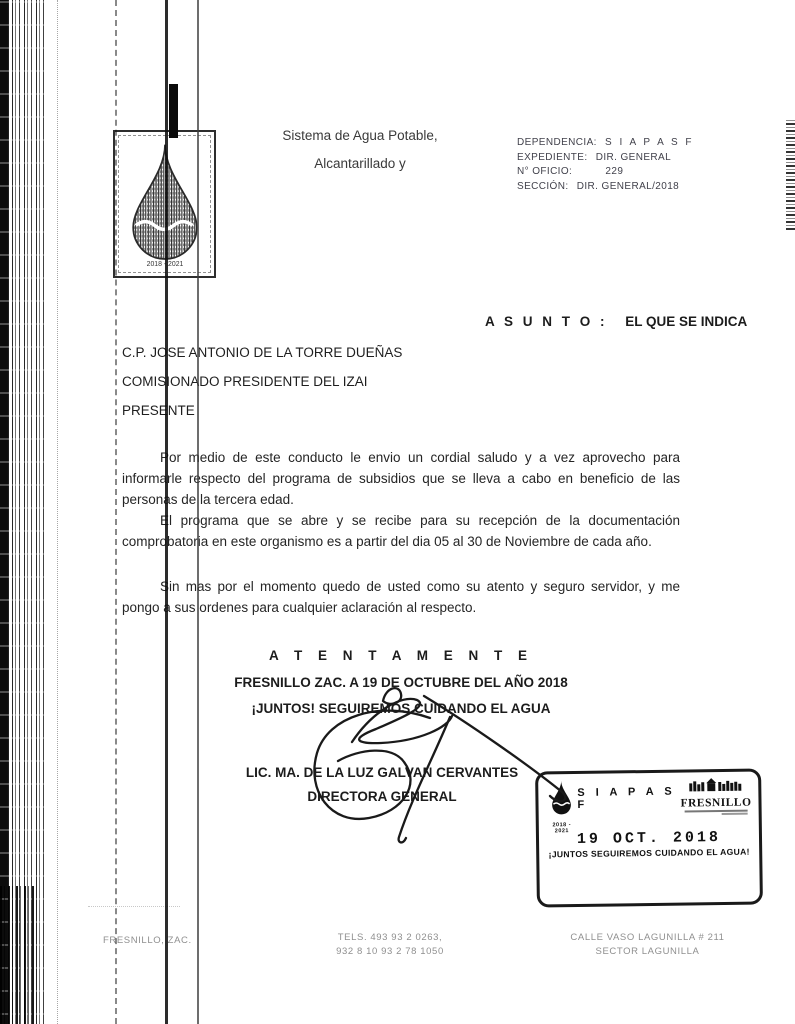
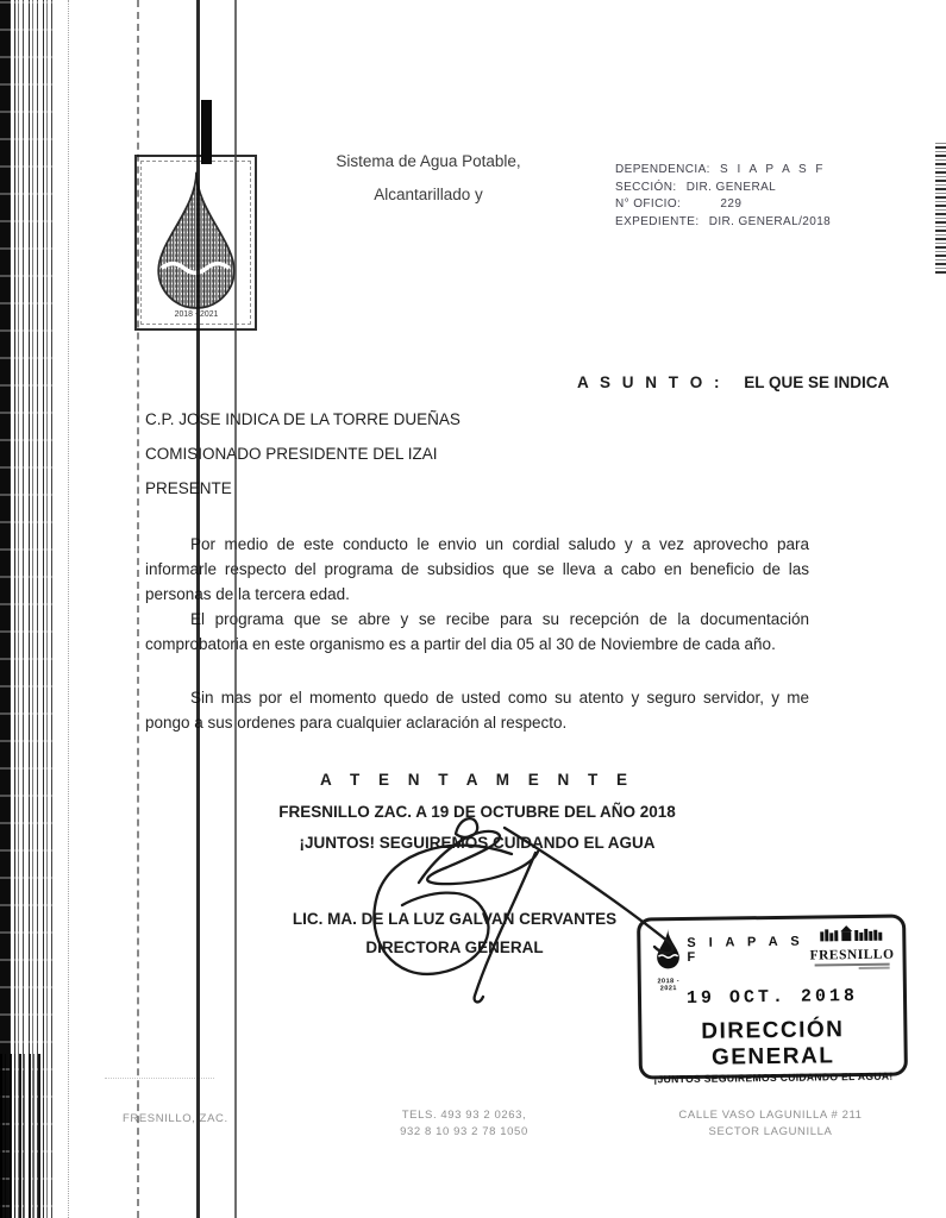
  Sistema de Agua Potable,
  Alcantarillado y
  DEPENDENCIA: S I A P A S F
- EXPEDIENTE: DIR. GENERAL
+ SECCIÓN: DIR. GENERAL
  N° OFICIO: 229
- SECCIÓN: DIR. GENERAL/2018
+ EXPEDIENTE: DIR. GENERAL/2018
  A S U N T O : EL QUE SE INDICA
- C.P. JOSE ANTONIO DE LA TORRE DUEÑAS
+ C.P. JOSE INDICA DE LA TORRE DUEÑAS
  COMISIONADO PRESIDENTE DEL IZAI
  PRESENTE
  Por medio de este conducto le envio un cordial saludo y a vez aprovecho para informarle respecto del programa de subsidios que se lleva a cabo en beneficio de las personas de la tercera edad.
  El programa que se abre y se recibe para su recepción de la documentación comprobatoria en este organismo es a partir del dia 05 al 30 de Noviembre de cada año.
  Sin mas por el momento quedo de usted como su atento y seguro servidor, y me pongo a sus ordenes para cualquier aclaración al respecto.
  A T E N T A M E N T E
  FRESNILLO ZAC. A 19 DE OCTUBRE DEL AÑO 2018
  ¡JUNTOS! SEGUIREOS CUIANDO EL AGUA
  LIC. MA. DE LA LUZ GALAN CERVANTES
  DIRECTORA GERAL
  S I A P A S F
  FRESNILLO
  19 OCT. 2018
+ DIRECCIÓN GENERAL
  ¡JUNTOS SEGUIREMOS CUIDANDO EL AGUA!
  FRESNILLO, ZAC.
  TELS. 493 93 2 0263,
  932 8 10 93 2 78 1050
  CALLE VASO LAGUNILLA # 211
  SECTOR LAGUNILLA
